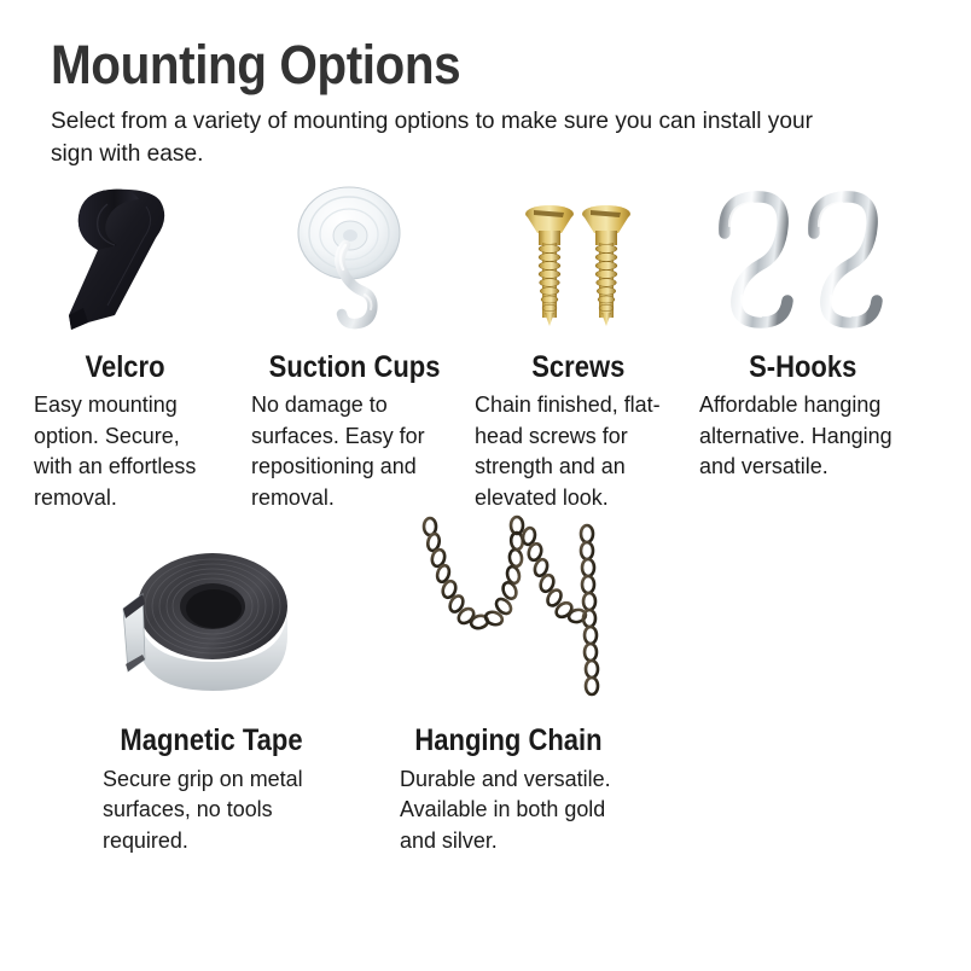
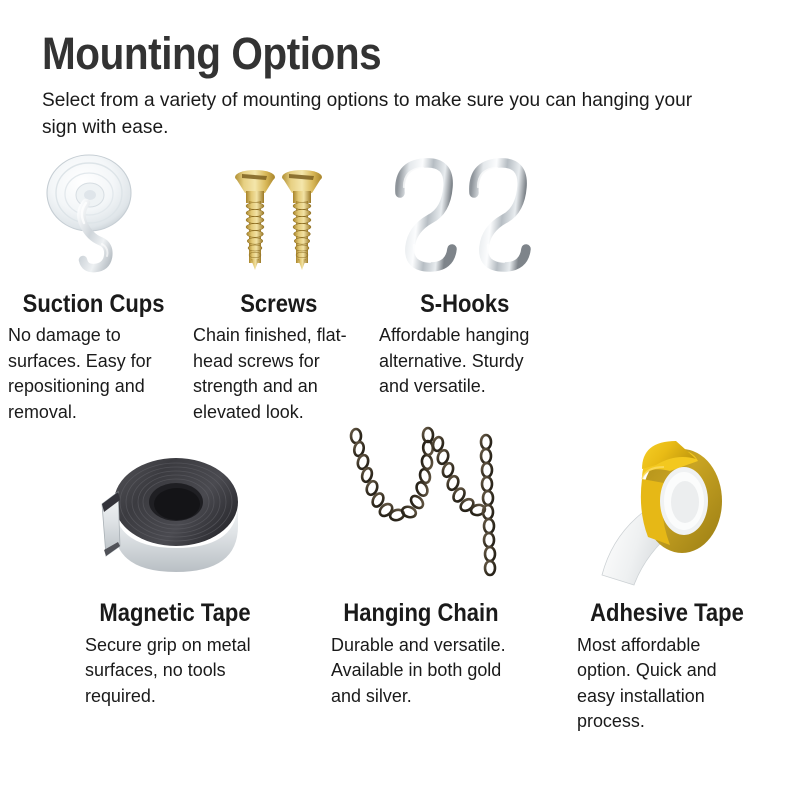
  Mounting Options
- Select from a variety of mounting options to make sure you can install your sign with ease.
+ Select from a variety of mounting options to make sure you can hanging your sign with ease.
- Velcro
- Easy mounting option. Secure, with an effortless removal.
  Suction Cups
  No damage to surfaces. Easy for repositioning and removal.
  Screws
  Chain finished, flat-head screws for strength and an elevated look.
  S-Hooks
- Affordable hanging alternative. Hanging and versatile.
+ Affordable hanging alternative. Sturdy and versatile.
  Magnetic Tape
  Secure grip on metal surfaces, no tools required.
  Hanging Chain
  Durable and versatile. Available in both gold and silver.
+ Adhesive Tape
+ Most affordable option. Quick and easy installation process.
